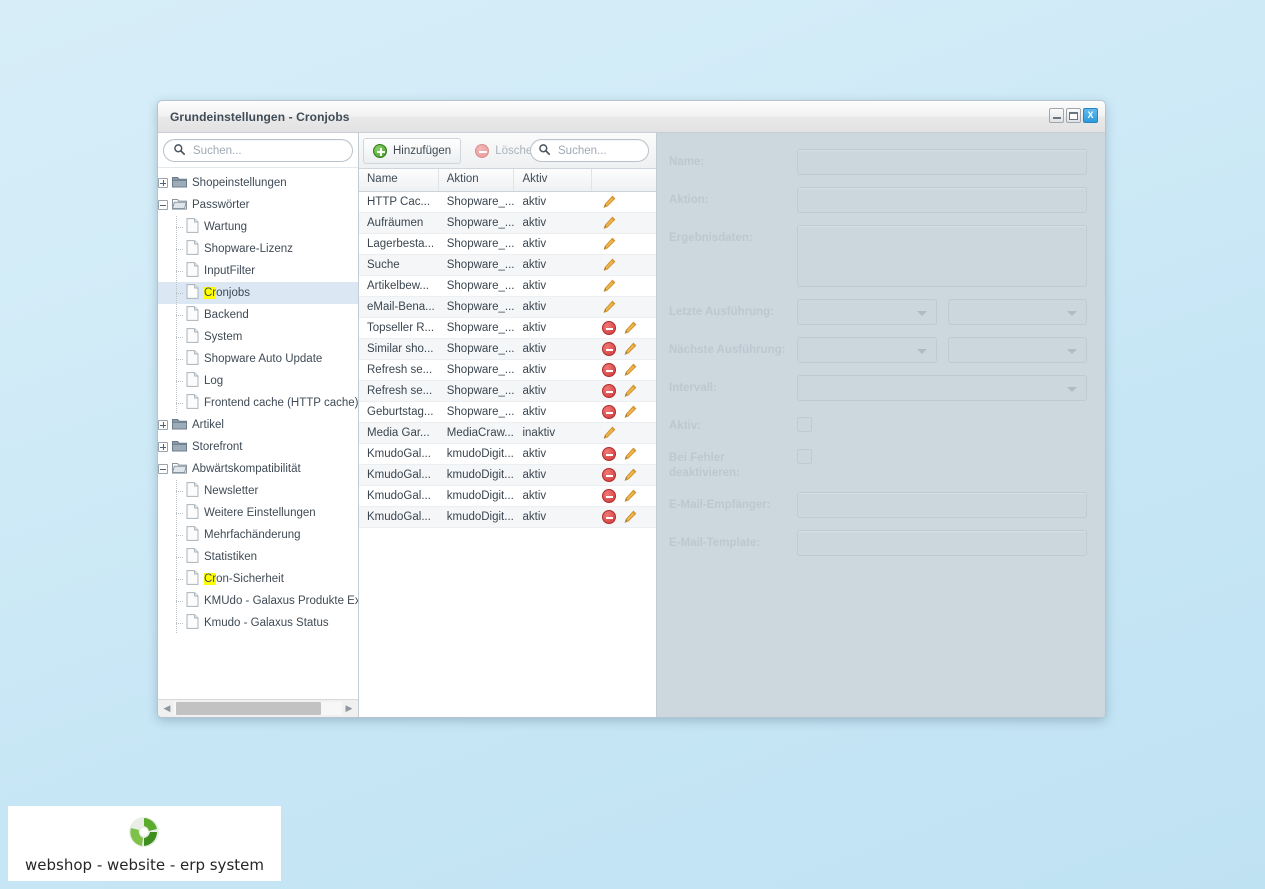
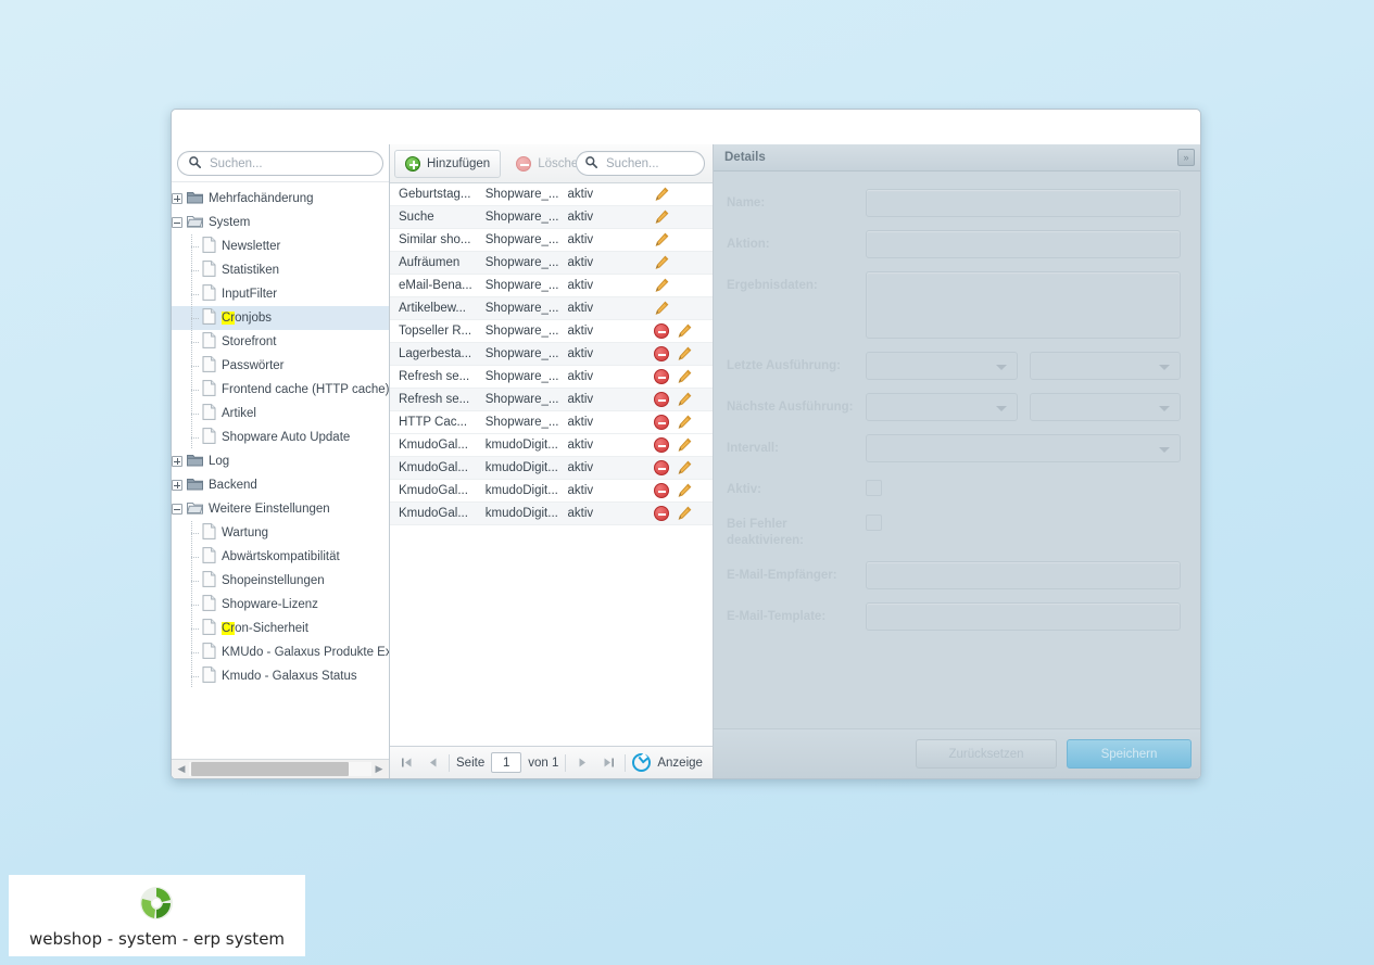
- Grundeinstellungen - Cronjobs
- X
  Suchen...
- Shopeinstellungen
+ Mehrfachänderung
- Passwörter
+ System
- Wartung
+ Newsletter
- Shopware-Lizenz
+ Statistiken
  InputFilter
  Cronjobs
- Backend
+ Storefront
- System
+ Passwörter
- Shopware Auto Update
+ Frontend cache (HTTP cache)
- Log
+ Artikel
- Frontend cache (HTTP cache)
+ Shopware Auto Update
- Artikel
+ Log
- Storefront
+ Backend
- Abwärtskompatibilität
+ Weitere Einstellungen
- Newsletter
+ Wartung
- Weitere Einstellungen
+ Abwärtskompatibilität
- Mehrfachänderung
+ Shopeinstellungen
- Statistiken
+ Shopware-Lizenz
  Cron-Sicherheit
  KMUdo - Galaxus Produkte Ex
  Kmudo - Galaxus Status
  ◀
  ▶
  Hinzufügen
  Lösch
  Suchen...
- Name
- Aktion
- Aktiv
- HTTP Cac...
+ Geburtstag...
  Shopware_...
  aktiv
- Aufräumen
+ Suche
  Shopware_...
  aktiv
- Lagerbesta...
+ Similar sho...
  Shopware_...
  aktiv
- Suche
+ Aufräumen
  Shopware_...
  aktiv
- Artikelbew...
+ eMail-Bena...
  Shopware_...
  aktiv
- eMail-Bena...
+ Artikelbew...
  Shopware_...
  aktiv
  Topseller R...
  Shopware_...
  aktiv
- Similar sho...
+ Lagerbesta...
  Shopware_...
  aktiv
  Refresh se...
  Shopware_...
  aktiv
  Refresh se...
  Shopware_...
  aktiv
- Geburtstag...
+ HTTP Cac...
  Shopware_...
  aktiv
- Media Gar...
- MediaCraw...
- inaktiv
  KmudoGal...
  kmudoDigit...
  aktiv
  KmudoGal...
  kmudoDigit...
  aktiv
  KmudoGal...
  kmudoDigit...
  aktiv
  KmudoGal...
  kmudoDigit...
  aktiv
+ Seite
+ 1
+ von 1
+ Anzeige
+ Details
+ »
+ Zurücksetzen
+ Speichern
- webshop - website - erp system
+ webshop - system - erp system
